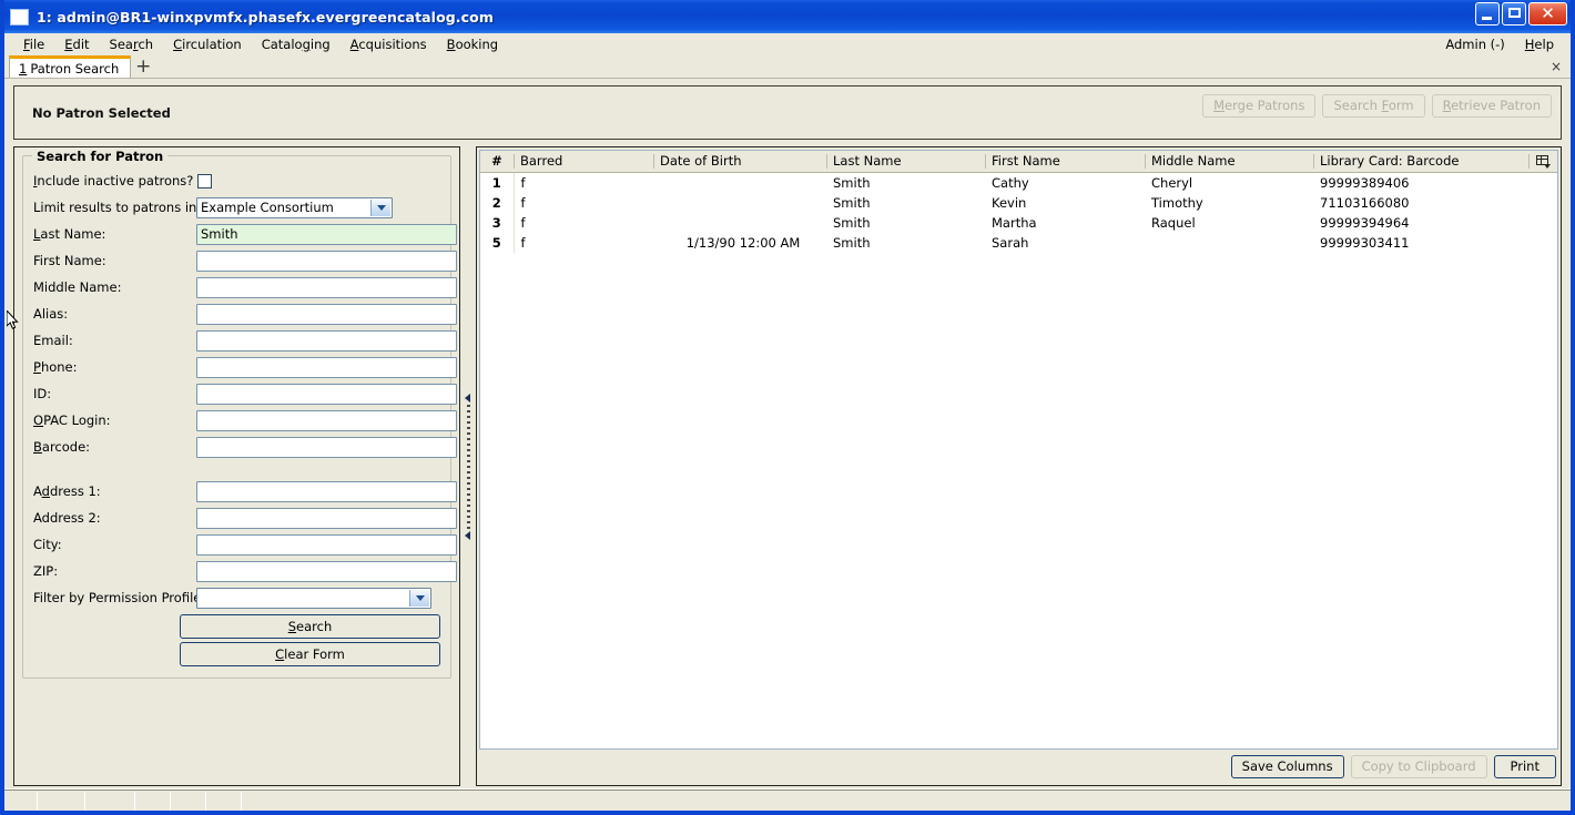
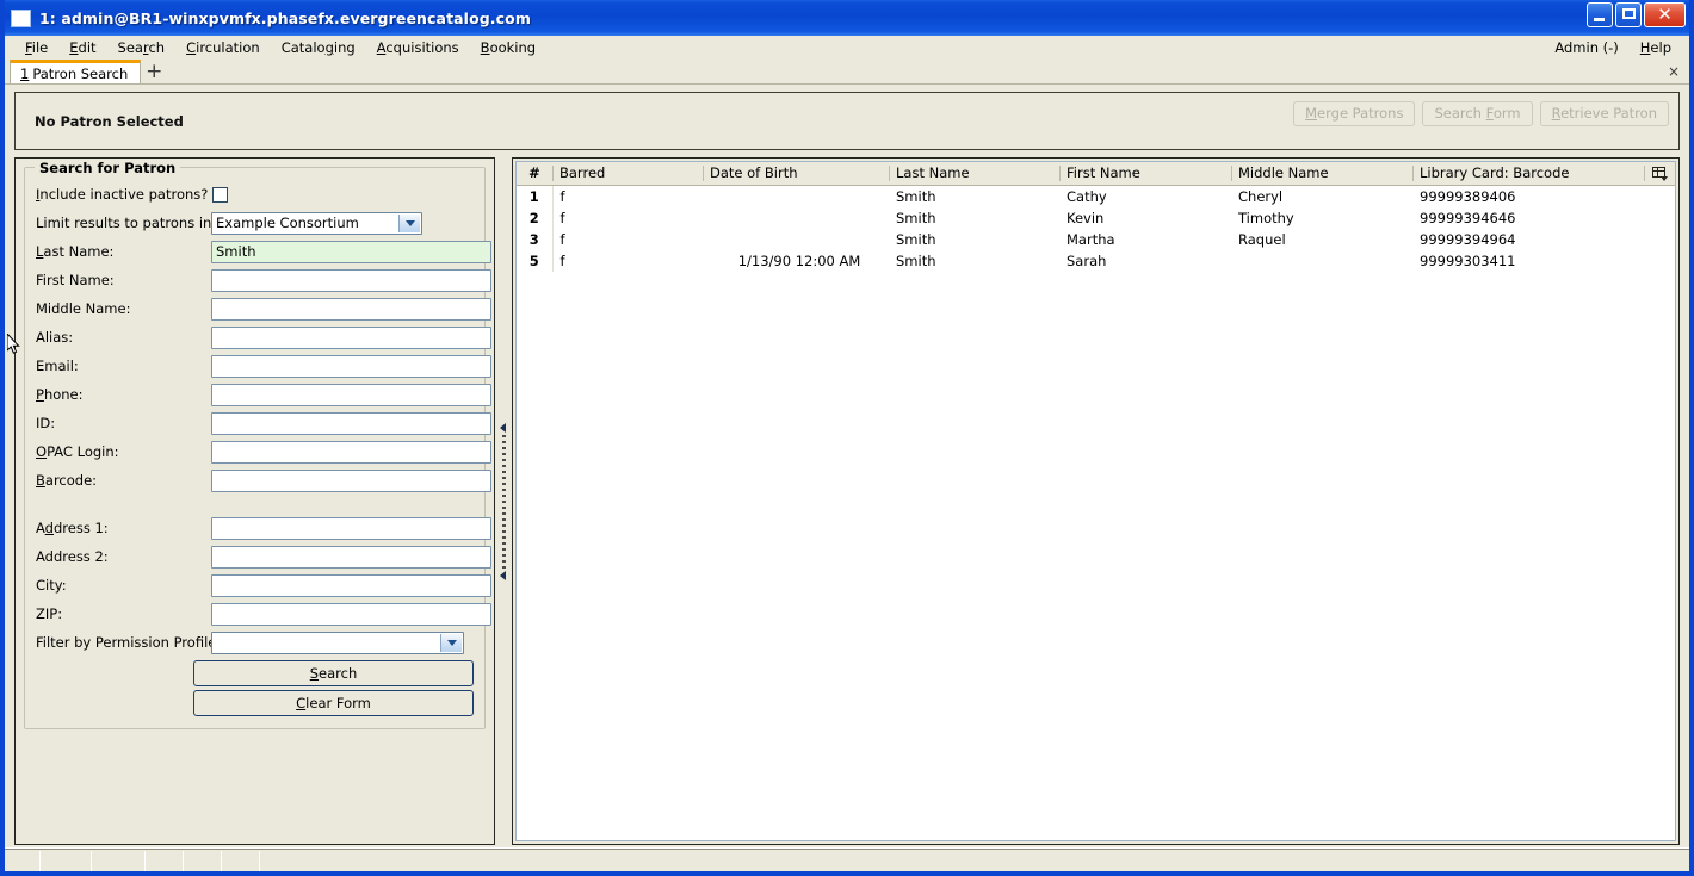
  1: admin@BR1-winxpvmfx.phasefx.evergreencatalog.com
  ✕
  File
  Edit
  Search
  Circulation
  Cataloging
  Acquisitions
  Booking
  Admin (-)
  Help
  1
  Patron Search
  +
  ×
  No Patron Selected
  Merge Patrons
  Search Form
  Retrieve Patron
  Search for Patron
  Include inactive patrons?
  Limit results to patrons in
  Example Consortium
  Last Name:
  Smith
  First Name:
  Middle Name:
  Alias:
  Email:
  Phone:
  ID:
  OPAC Login:
  Barcode:
  Address 1:
  Address 2:
  City:
  ZIP:
  Filter by Permission Profil
  Search
  Clear Form
  #	Barred	Date of Birth	Last Name	First Name	Middle Name	Library Card: Barcode
  1	f		Smith	Cathy	Cheryl	99999389406
- 2	f		Smith	Kevin	Timothy	71103166080
+ 2	f		Smith	Kevin	Timothy	99999394646
  3	f		Smith	Martha	Raquel	99999394964
  5	f	1/13/90 12:00 AM	Smith	Sarah		99999303411
- Save Columns
- Copy to Clipboard
- Print
